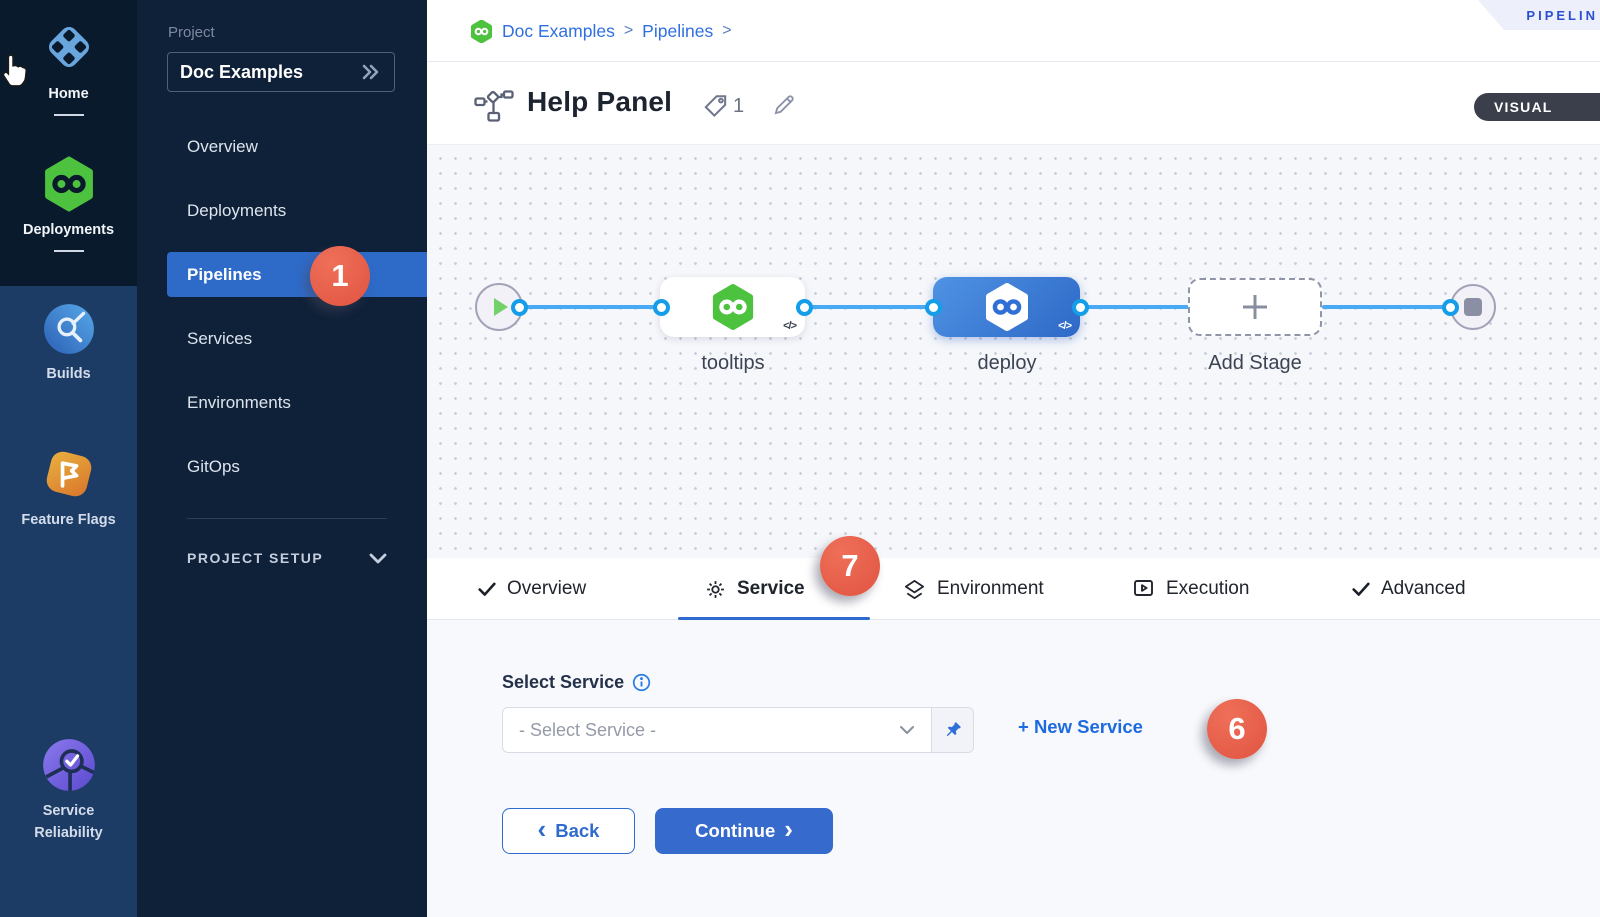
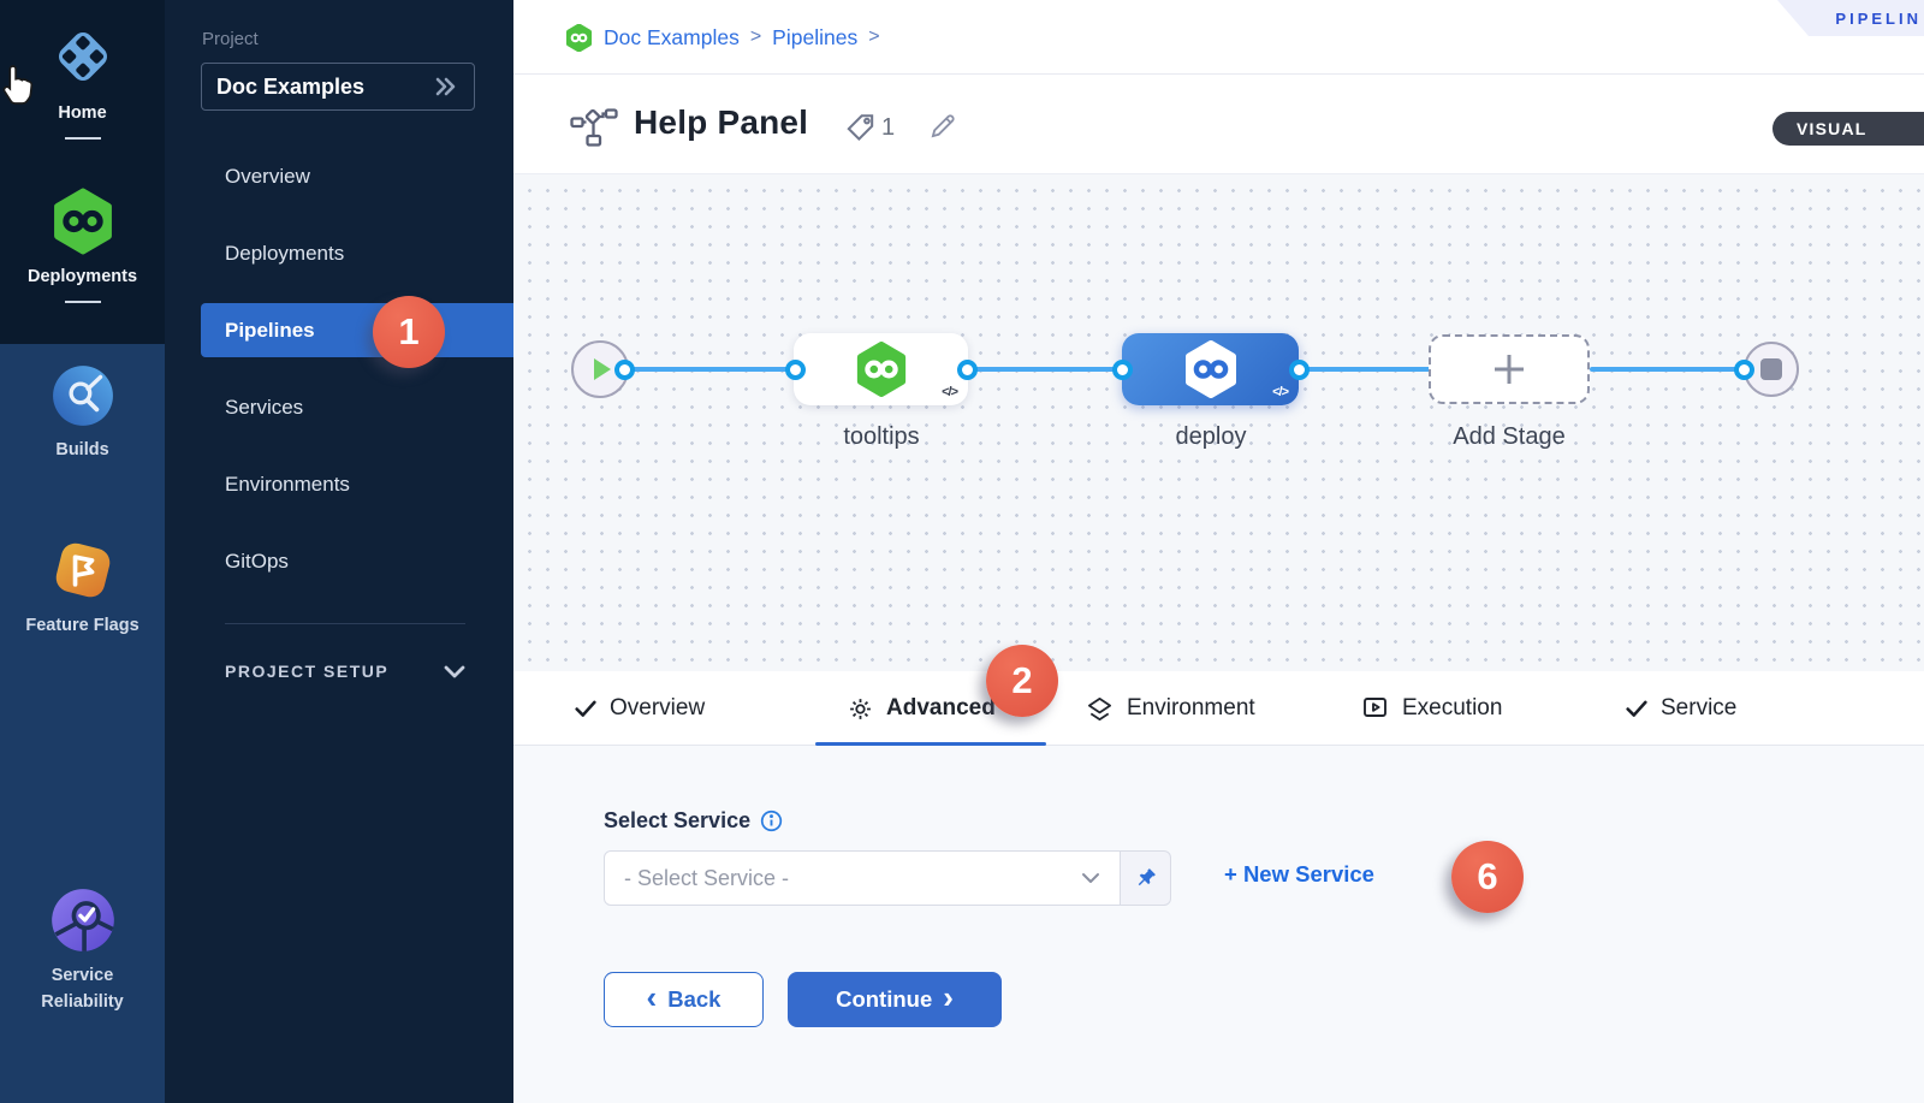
  Home
  Deployments
  Builds
  Feature Flags
  Service Reliability
  Project
  Doc Examples
  Overview
  Deployments
  Pipelines
  Services
  Environments
  GitOps
  PROJECT SETUP
  Doc Examples
  >
  Pipelines
  >
  PIPELIN
  Help Panel
  1
  VISUAL
  </>
  tooltips
  </>
  deploy
  Add Stage
  Overview
- Service
+ Advanced
  Environment
  Execution
- Advanced
+ Service
  Select Service
  - Select Service -
  + New Service
  ‹
  Back
  Continue
  ›
  1
- 7
+ 2
  6
